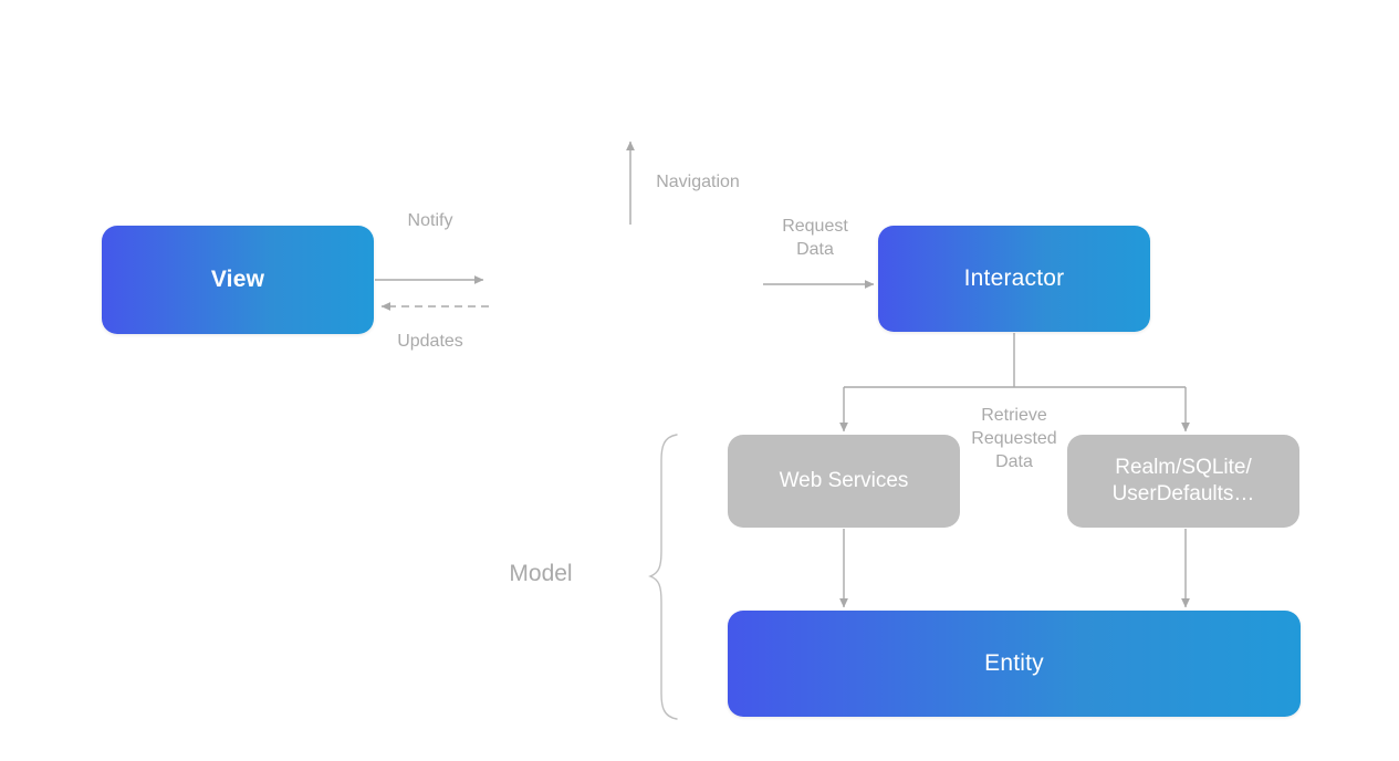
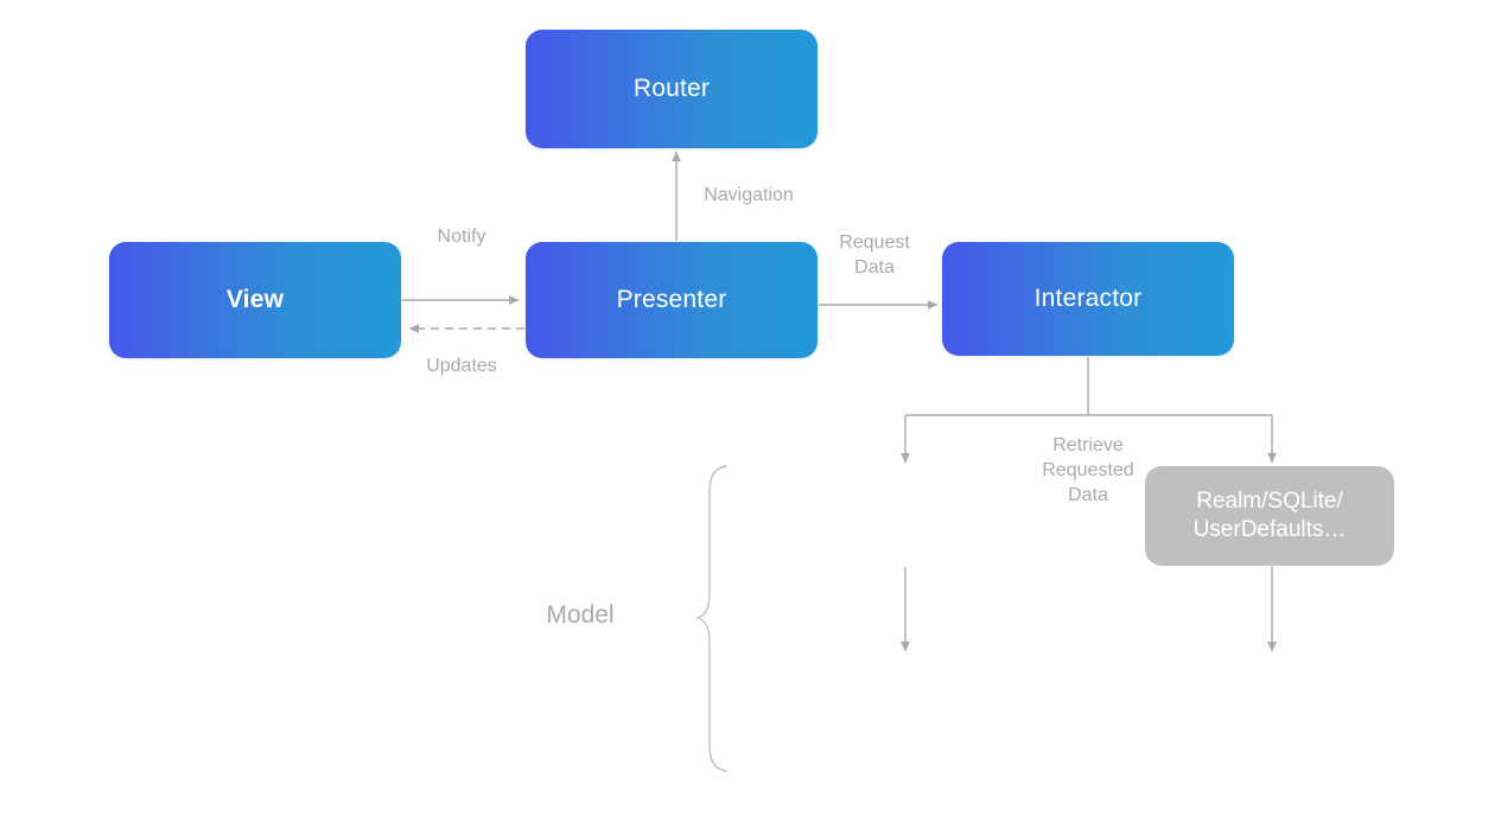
  View
+ Router
+ Presenter
  Interactor
- Web Services
  Realm/SQLite/
  UserDefaults…
- Entity
  Notify
  Updates
  Navigation
  Request
  Data
  Retrieve
  Requested
  Data
  Model
